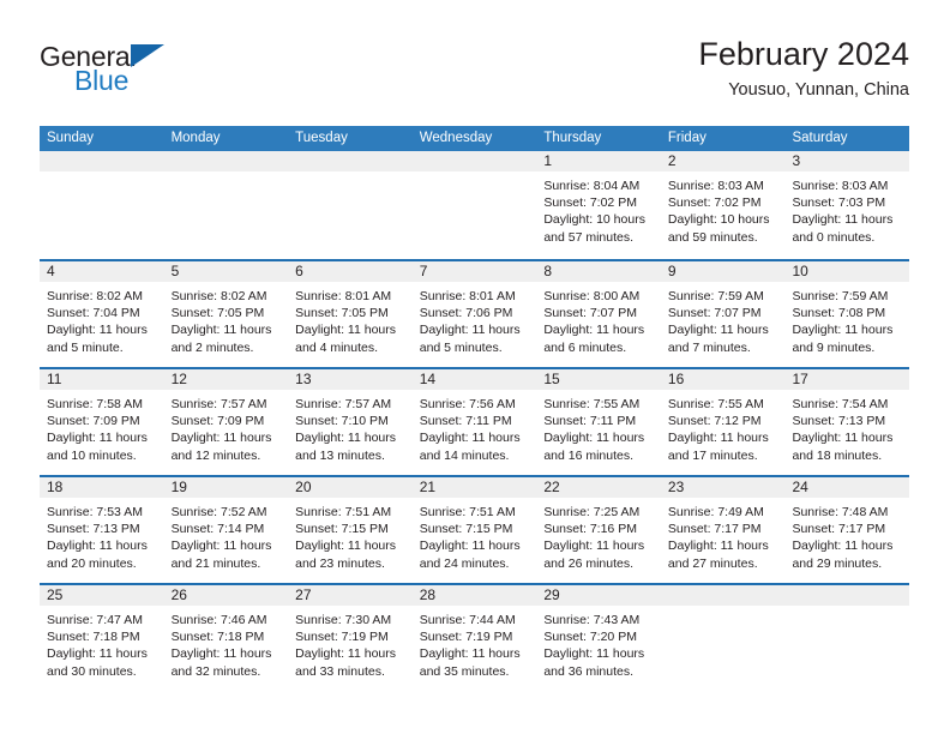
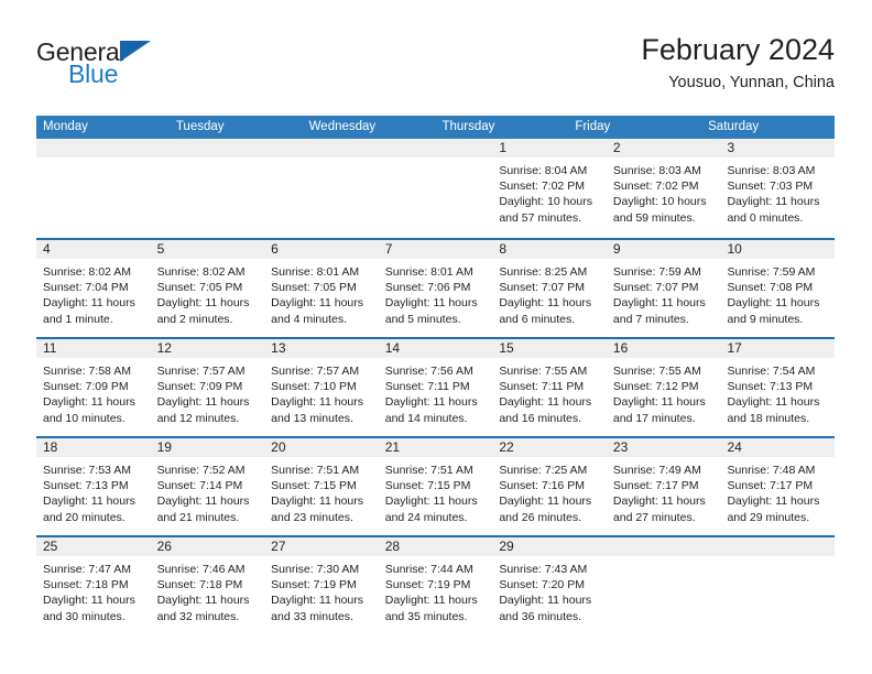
  General
  Blue
  February 2024
  Yousuo, Yunnan, China
- Sunday
  Monday
  Tuesday
  Wednesday
  Thursday
  Friday
  Saturday
  1
  Sunrise: 8:04 AM
  Sunset: 7:02 PM
  Daylight: 10 hours
  and 57 minutes.
  2
  Sunrise: 8:03 AM
  Sunset: 7:02 PM
  Daylight: 10 hours
  and 59 minutes.
  3
  Sunrise: 8:03 AM
  Sunset: 7:03 PM
  Daylight: 11 hours
  and 0 minutes.
  4
  Sunrise: 8:02 AM
  Sunset: 7:04 PM
  Daylight: 11 hours
- and 5 minute.
+ and 1 minute.
  5
  Sunrise: 8:02 AM
  Sunset: 7:05 PM
  Daylight: 11 hours
  and 2 minutes.
  6
  Sunrise: 8:01 AM
  Sunset: 7:05 PM
  Daylight: 11 hours
  and 4 minutes.
  7
  Sunrise: 8:01 AM
  Sunset: 7:06 PM
  Daylight: 11 hours
  and 5 minutes.
  8
- Sunrise: 8:00 AM
+ Sunrise: 8:25 AM
  Sunset: 7:07 PM
  Daylight: 11 hours
  and 6 minutes.
  9
  Sunrise: 7:59 AM
  Sunset: 7:07 PM
  Daylight: 11 hours
  and 7 minutes.
  10
  Sunrise: 7:59 AM
  Sunset: 7:08 PM
  Daylight: 11 hours
  and 9 minutes.
  11
  Sunrise: 7:58 AM
  Sunset: 7:09 PM
  Daylight: 11 hours
  and 10 minutes.
  12
  Sunrise: 7:57 AM
  Sunset: 7:09 PM
  Daylight: 11 hours
  and 12 minutes.
  13
  Sunrise: 7:57 AM
  Sunset: 7:10 PM
  Daylight: 11 hours
  and 13 minutes.
  14
  Sunrise: 7:56 AM
  Sunset: 7:11 PM
  Daylight: 11 hours
  and 14 minutes.
  15
  Sunrise: 7:55 AM
  Sunset: 7:11 PM
  Daylight: 11 hours
  and 16 minutes.
  16
  Sunrise: 7:55 AM
  Sunset: 7:12 PM
  Daylight: 11 hours
  and 17 minutes.
  17
  Sunrise: 7:54 AM
  Sunset: 7:13 PM
  Daylight: 11 hours
  and 18 minutes.
  18
  Sunrise: 7:53 AM
  Sunset: 7:13 PM
  Daylight: 11 hours
  and 20 minutes.
  19
  Sunrise: 7:52 AM
  Sunset: 7:14 PM
  Daylight: 11 hours
  and 21 minutes.
  20
  Sunrise: 7:51 AM
  Sunset: 7:15 PM
  Daylight: 11 hours
  and 23 minutes.
  21
  Sunrise: 7:51 AM
  Sunset: 7:15 PM
  Daylight: 11 hours
  and 24 minutes.
  22
  Sunrise: 7:25 AM
  Sunset: 7:16 PM
  Daylight: 11 hours
  and 26 minutes.
  23
  Sunrise: 7:49 AM
  Sunset: 7:17 PM
  Daylight: 11 hours
  and 27 minutes.
  24
  Sunrise: 7:48 AM
  Sunset: 7:17 PM
  Daylight: 11 hours
  and 29 minutes.
  25
  Sunrise: 7:47 AM
  Sunset: 7:18 PM
  Daylight: 11 hours
  and 30 minutes.
  26
  Sunrise: 7:46 AM
  Sunset: 7:18 PM
  Daylight: 11 hours
  and 32 minutes.
  27
  Sunrise: 7:30 AM
  Sunset: 7:19 PM
  Daylight: 11 hours
  and 33 minutes.
  28
  Sunrise: 7:44 AM
  Sunset: 7:19 PM
  Daylight: 11 hours
  and 35 minutes.
  29
  Sunrise: 7:43 AM
  Sunset: 7:20 PM
  Daylight: 11 hours
  and 36 minutes.
